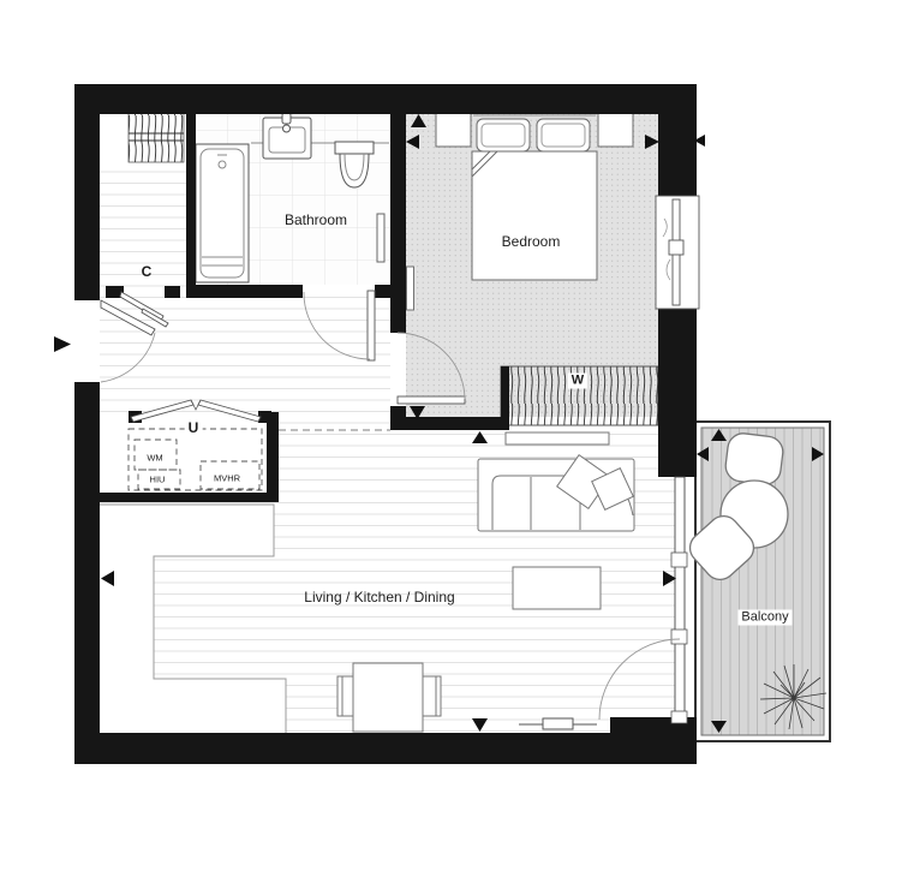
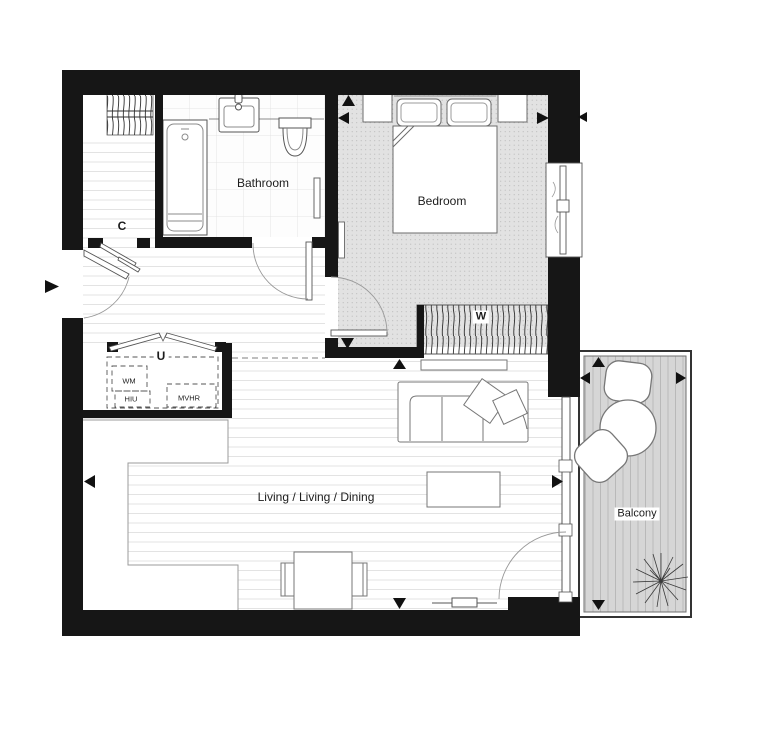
  Bathroom
  Bedroom
- Living / Kitchen / Dining
+ Living / Living / Dining
  Balcony
  C
  U
  W
  WM
  HIU
  MVHR
